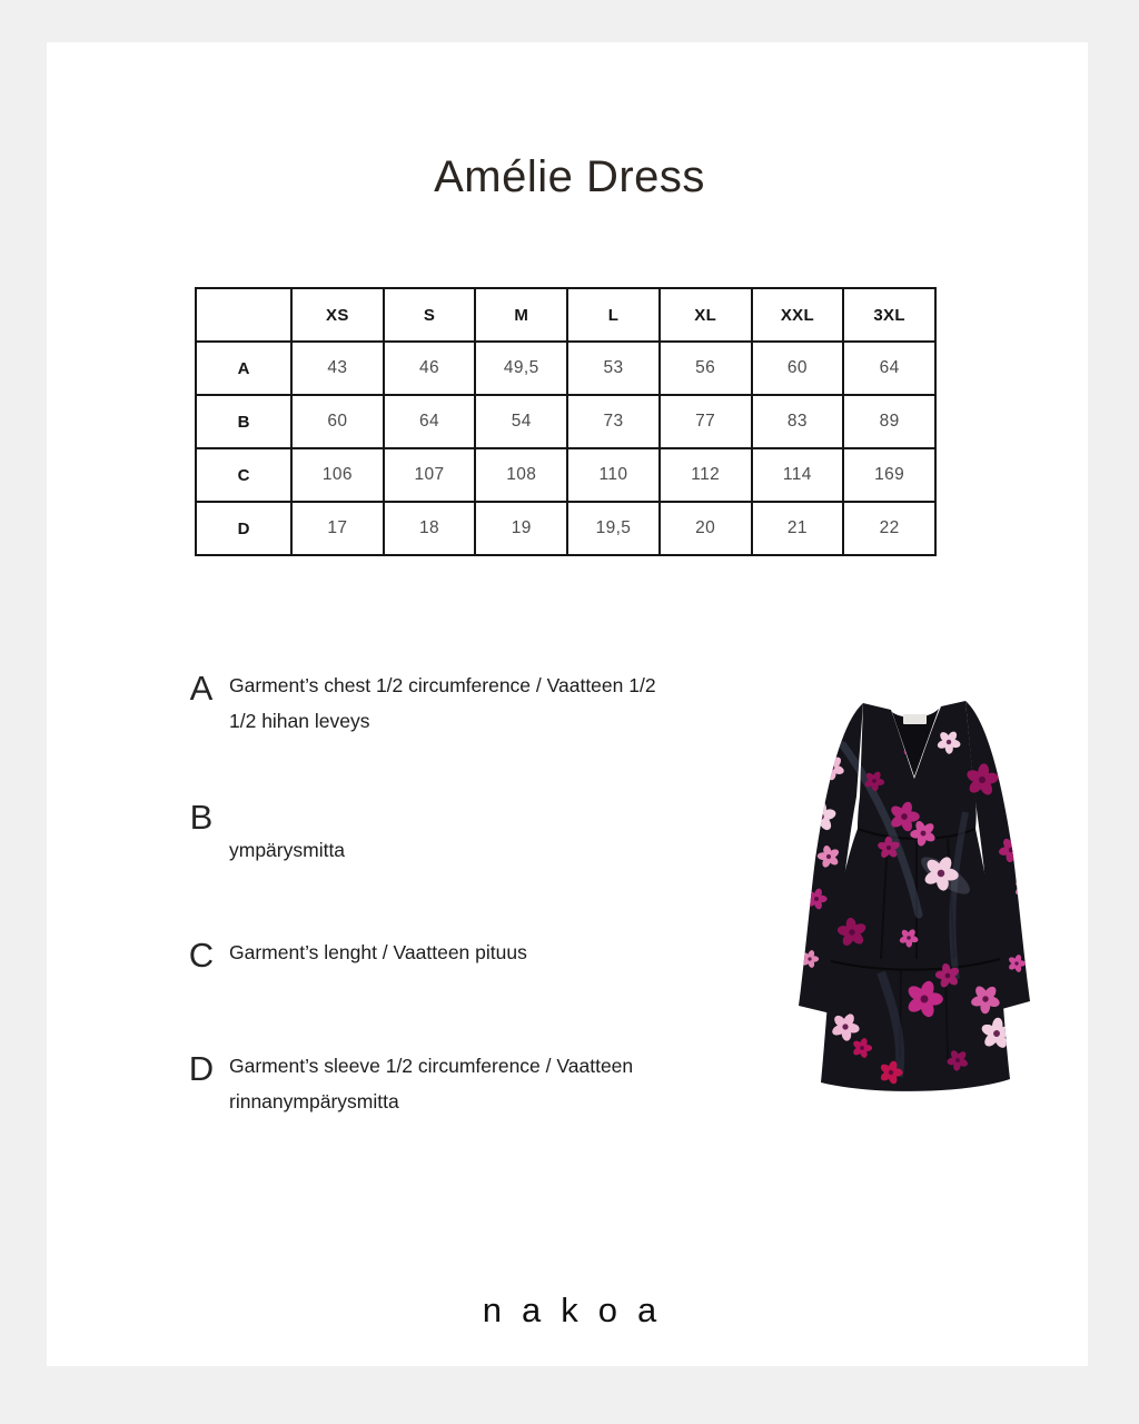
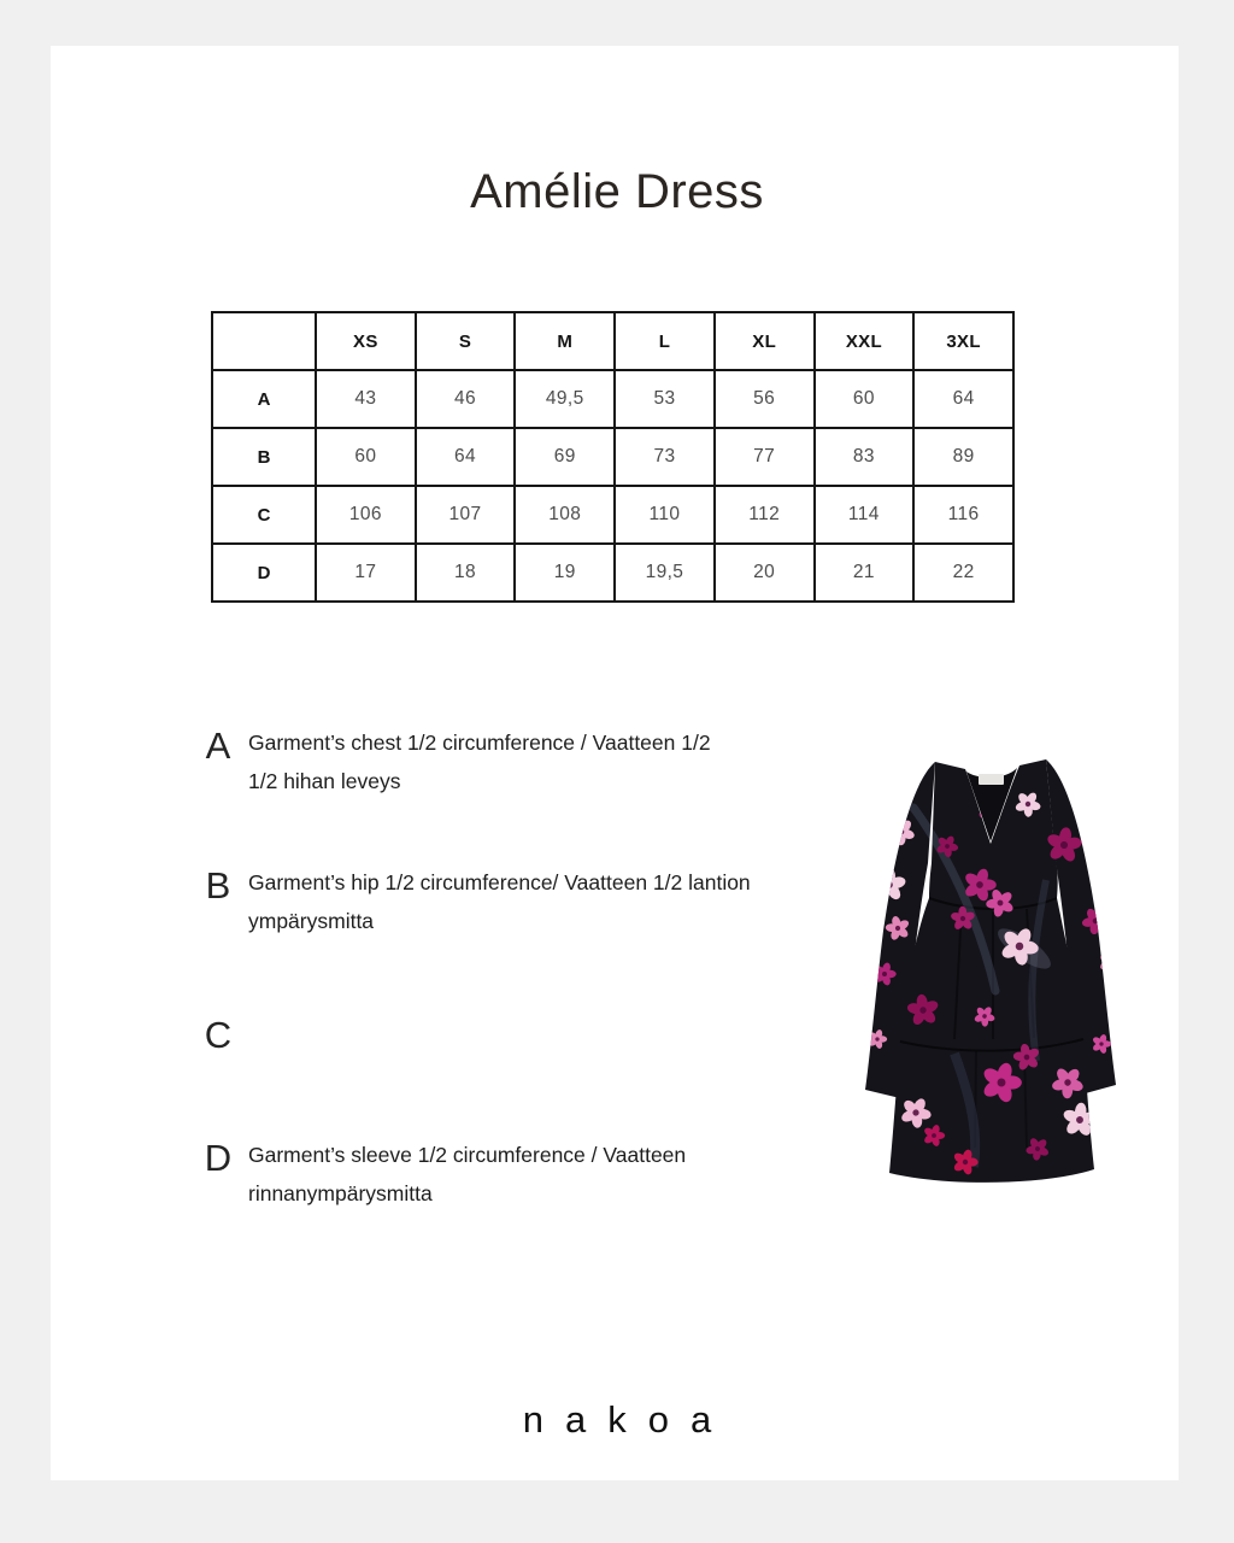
  Amélie Dress
  	XS	S	M	L	XL	XXL	3XL
  A	43	46	49,5	53	56	60	64
- B	60	64	54	73	77	83	89
+ B	60	64	69	73	77	83	89
- C	106	107	108	110	112	114	169
+ C	106	107	108	110	112	114	116
  D	17	18	19	19,5	20	21	22
  A
  Garment’s chest 1/2 circumference / Vaatteen 1/2
  1/2 hihan leveys
  B
+ Garment’s hip 1/2 circumference/ Vaatteen 1/2 lantion
  ympärysmitta
  C
- Garment’s lenght / Vaatteen pituus
  D
  Garment’s sleeve 1/2 circumference / Vaatteen
  rinnanympärysmitta
  nakoa
